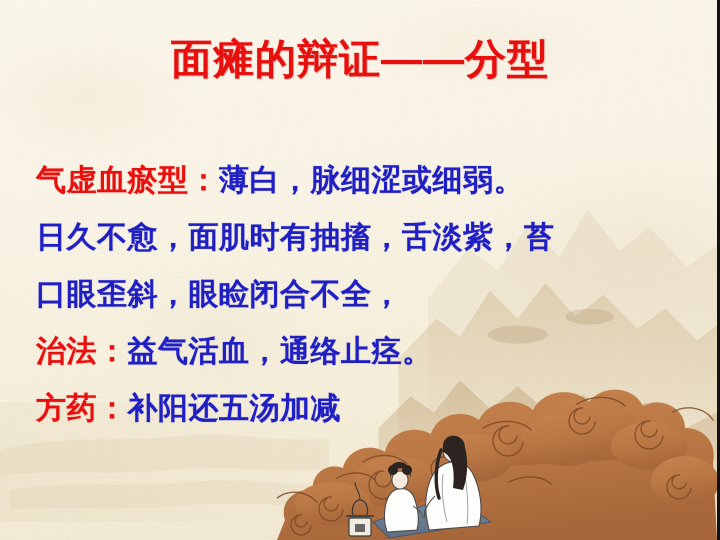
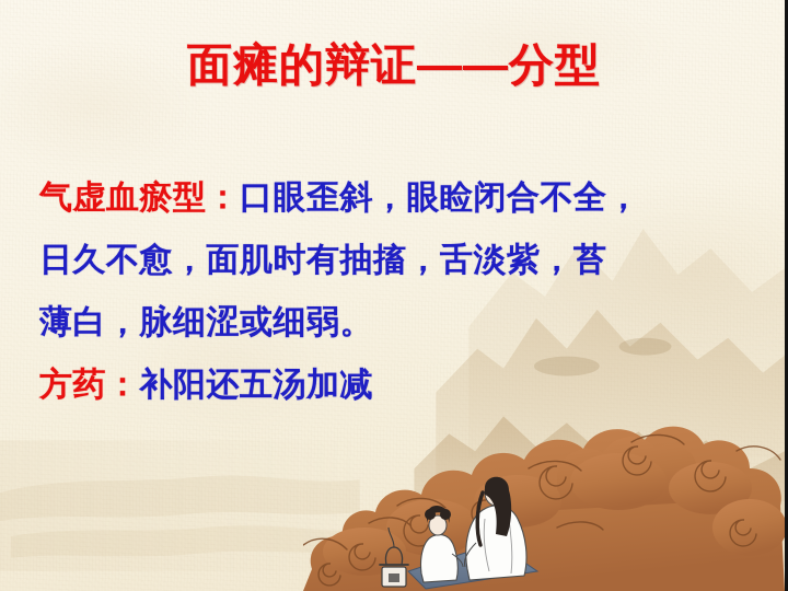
  面瘫的辩证——分型
- 气虚血瘀型：薄白，脉细涩或细弱。
+ 气虚血瘀型：口眼歪斜，眼睑闭合不全，
  日久不愈，面肌时有抽搐，舌淡紫，苔
- 口眼歪斜，眼睑闭合不全，
+ 薄白，脉细涩或细弱。
- 治法：益气活血，通络止痉。
  方药：补阳还五汤加减
